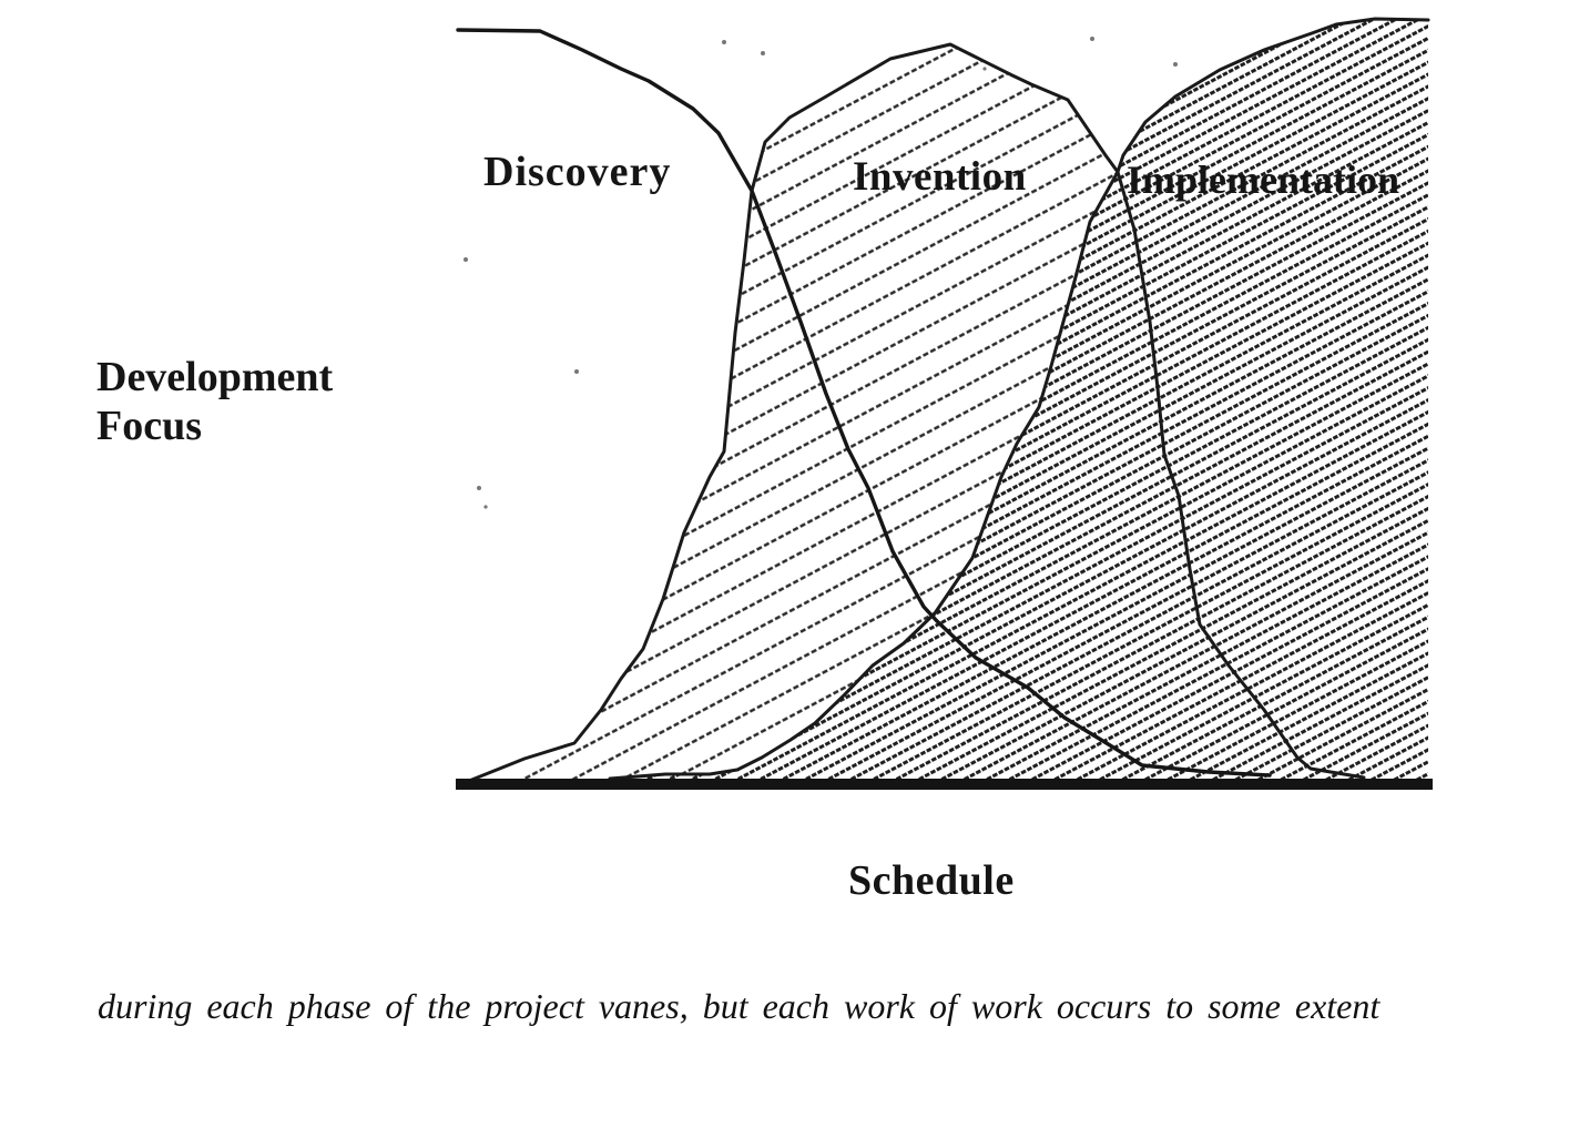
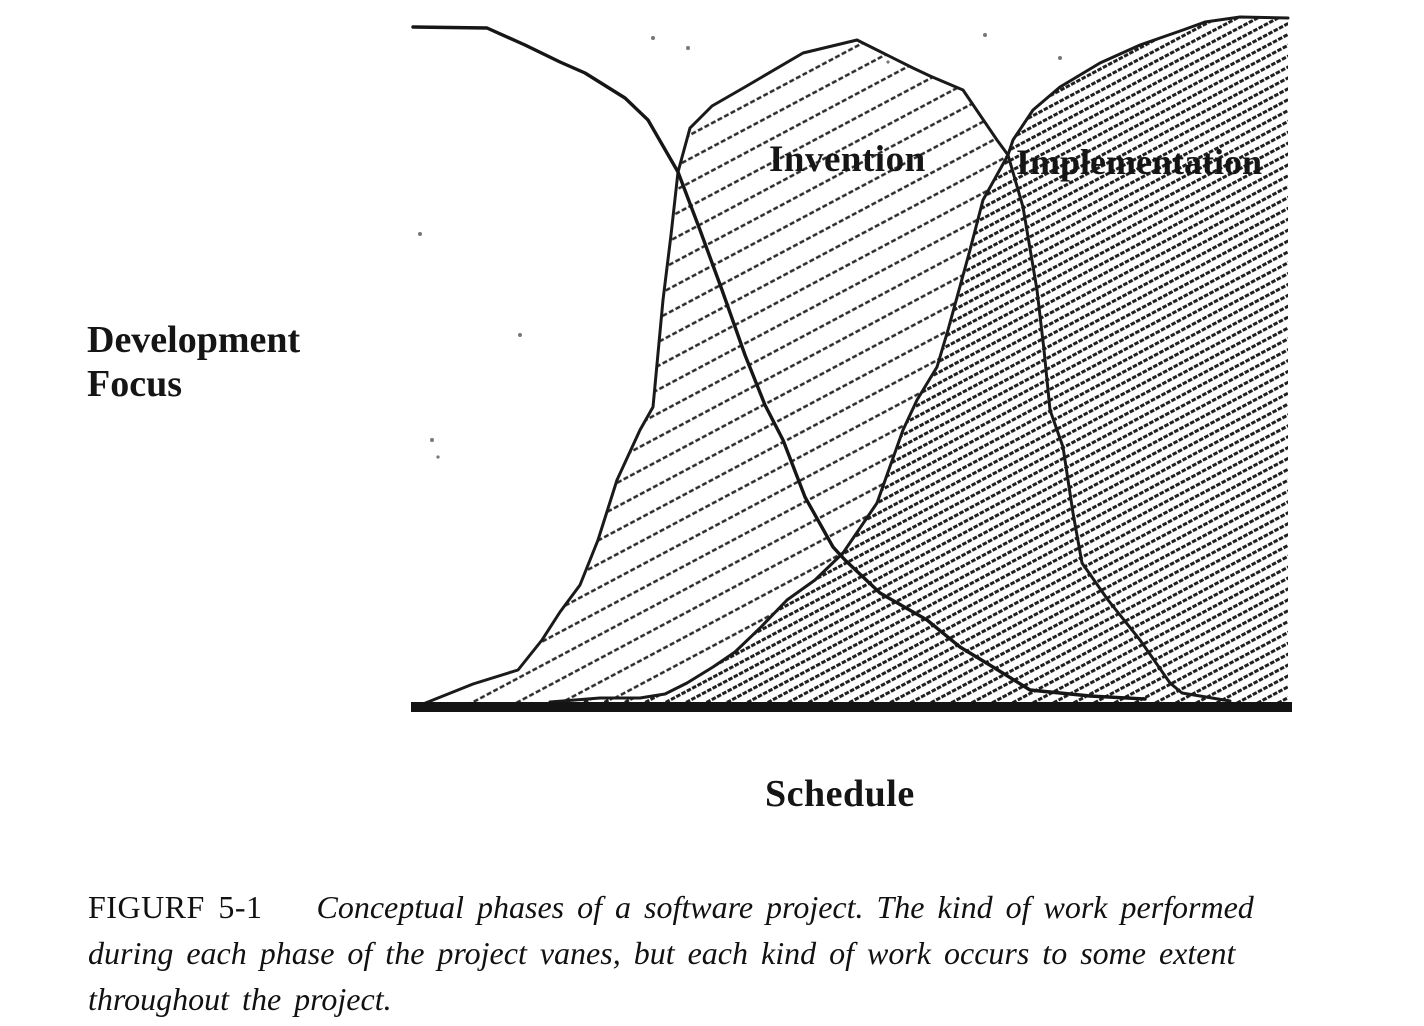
- Discovery
  Invention
  Implementation
  Development
  Focus
  Schedule
+ FIGURF 5-1 Conceptual phases of a software project. The kind of work performed
- during each phase of the project vanes, but each work of work occurs to some extent
+ during each phase of the project vanes, but each kind of work occurs to some extent
+ throughout the project.
